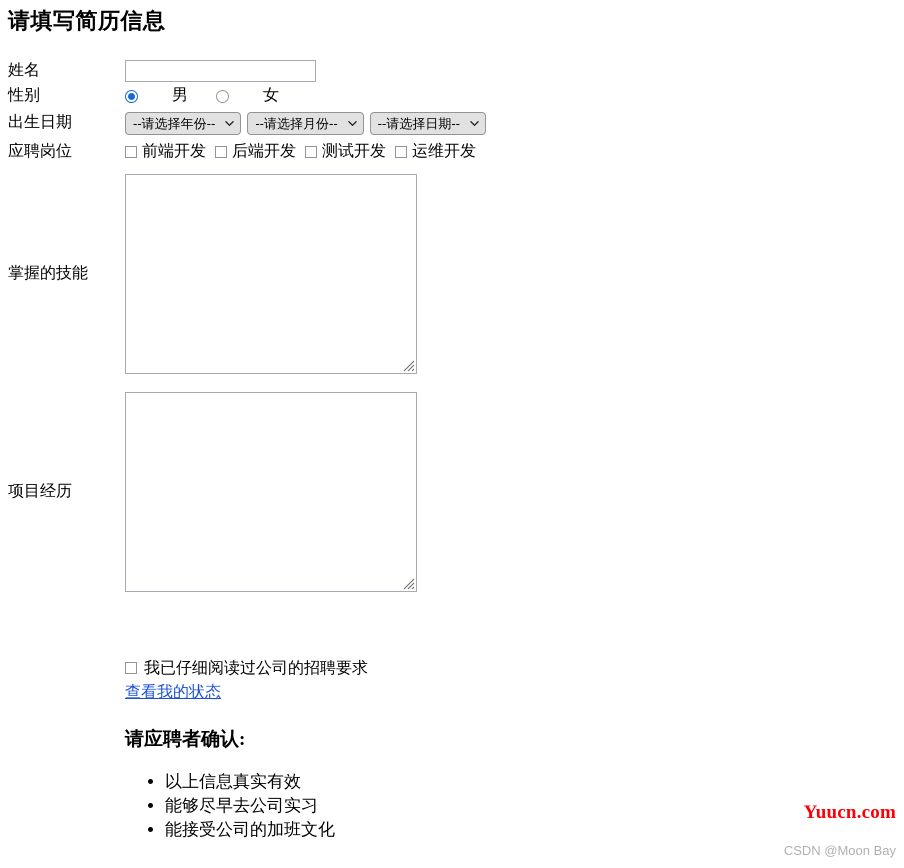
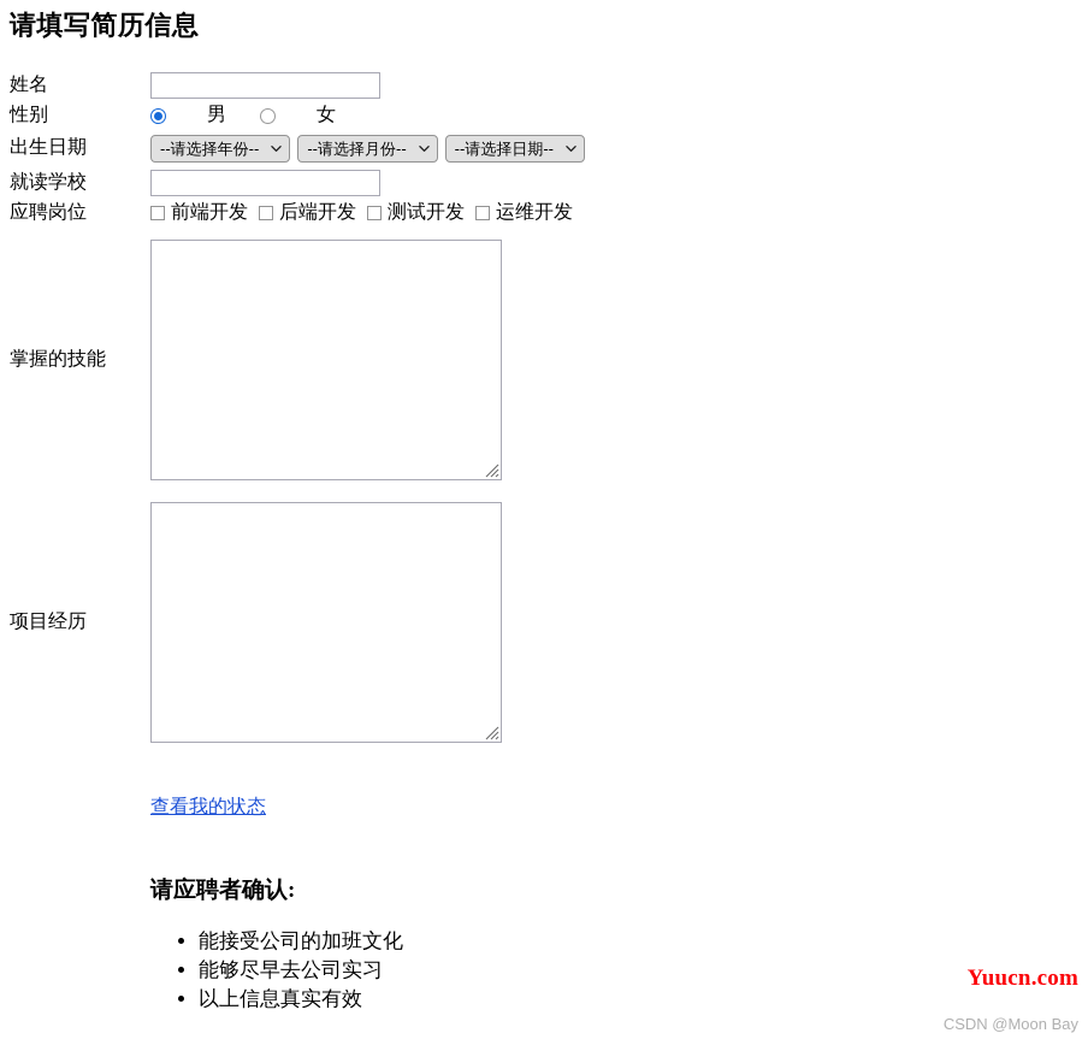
  请填写简历信息
  姓名
  性别
  男
  女
  出生日期
  --请选择年份--
  --请选择月份--
  --请选择日期--
+ 就读学校
  应聘岗位
  前端开发
  后端开发
  测试开发
  运维开发
  掌握的技能
  项目经历
- 我已仔细阅读过公司的招聘要求
  查看我的状态
  请应聘者确认:
- 以上信息真实有效
+ 能接受公司的加班文化
  能够尽早去公司实习
- 能接受公司的加班文化
+ 以上信息真实有效
  Yuucn.com
  CSDN @Moon Bay
